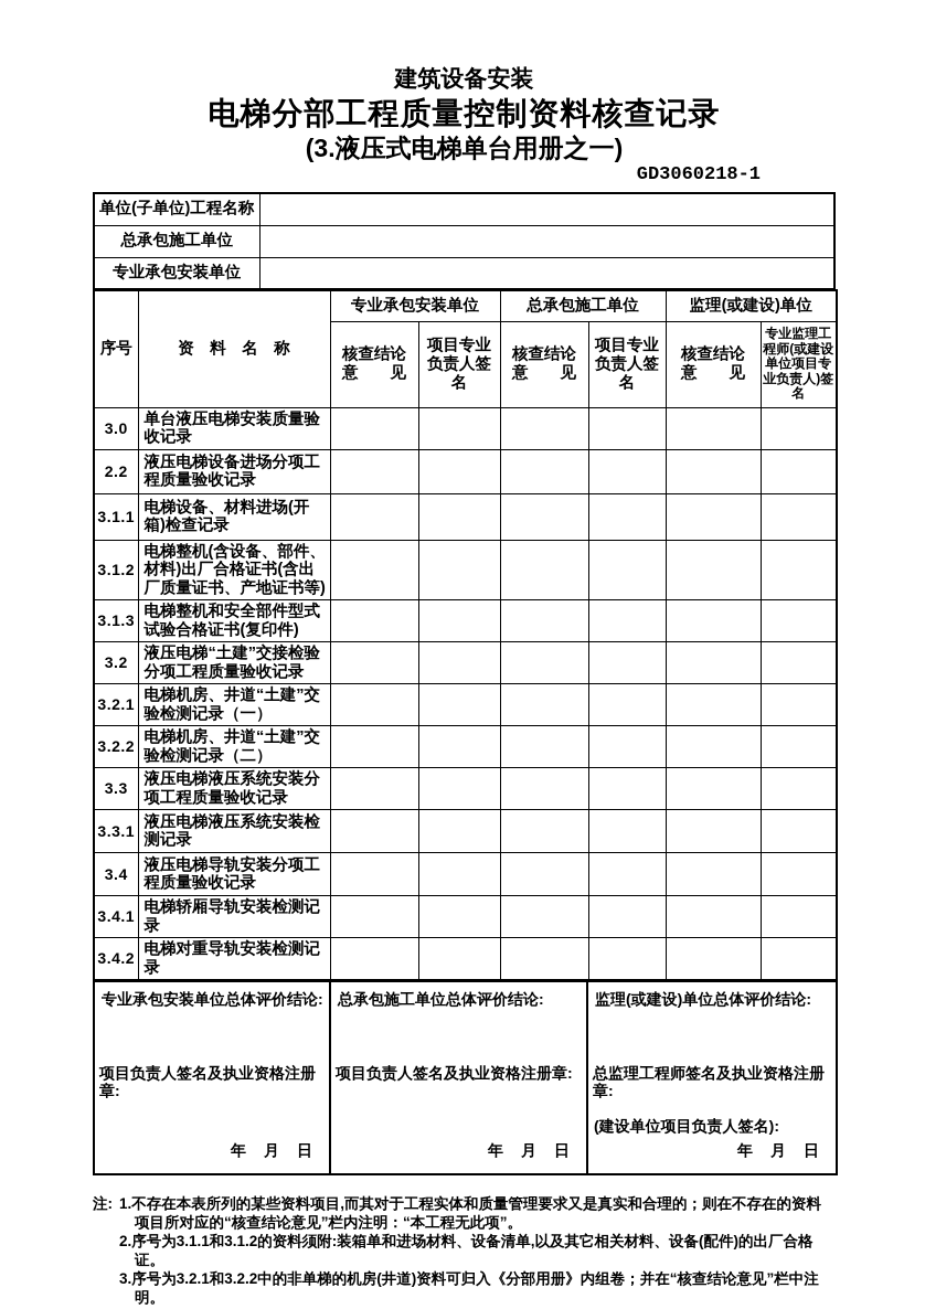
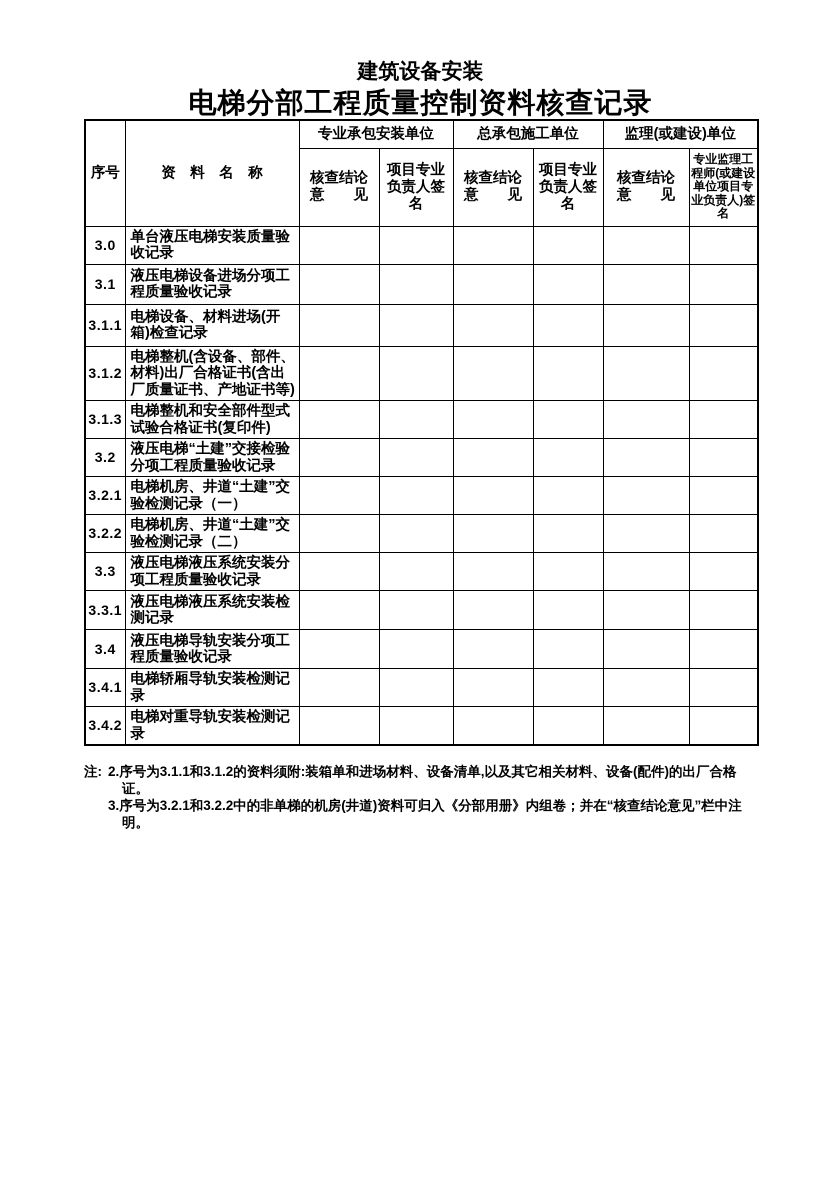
  建筑设备安装
  电梯分部工程质量控制资料核查记录
- (3.液压式电梯单台用册之一)
- GD3060218-1
- 单位(子单位)工程名称
- 总承包施工单位
- 专业承包安装单位
  序号	资 料 名 称	专业承包安装单位	总承包施工单位	监理(或建设)单位
  核查结论 意 见	项目专业 负责人签名	核查结论 意 见	项目专业 负责人签名	核查结论 意 见	专业监理工程师(或建设单位项目专业负责人)签名
  3.0	单台液压电梯安装质量验收记录
- 2.2	液压电梯设备进场分项工程质量验收记录
+ 3.1	液压电梯设备进场分项工程质量验收记录
  3.1.1	电梯设备、材料进场(开箱)检查记录
  3.1.2	电梯整机(含设备、部件、材料)出厂合格证书(含出厂质量证书、产地证书等)
  3.1.3	电梯整机和安全部件型式试验合格证书(复印件)
  3.2	液压电梯“土建”交接检验分项工程质量验收记录
  3.2.1	电梯机房、井道“土建”交验检测记录（一）
  3.2.2	电梯机房、井道“土建”交验检测记录（二）
  3.3	液压电梯液压系统安装分项工程质量验收记录
  3.3.1	液压电梯液压系统安装检测记录
  3.4	液压电梯导轨安装分项工程质量验收记录
  3.4.1	电梯轿厢导轨安装检测记录
  3.4.2	电梯对重导轨安装检测记录
- 专业承包安装单位总体评价结论: 项目负责人签名及执业资格注册章: 年 月 日	总承包施工单位总体评价结论: 项目负责人签名及执业资格注册章: 年 月 日	监理(或建设)单位总体评价结论: 总监理工程师签名及执业资格注册章: (建设单位项目负责人签名): 年 月 日
  注:
- 1.不存在本表所列的某些资料项目,而其对于工程实体和质量管理要求又是真实和合理的；则在不存在的资料项目所对应的“核查结论意见”栏内注明：“本工程无此项”。
  2.序号为3.1.1和3.1.2的资料须附:装箱单和进场材料、设备清单,以及其它相关材料、设备(配件)的出厂合格证。
  3.序号为3.2.1和3.2.2中的非单梯的机房(井道)资料可归入《分部用册》内组卷；并在“核查结论意见”栏中注明。
